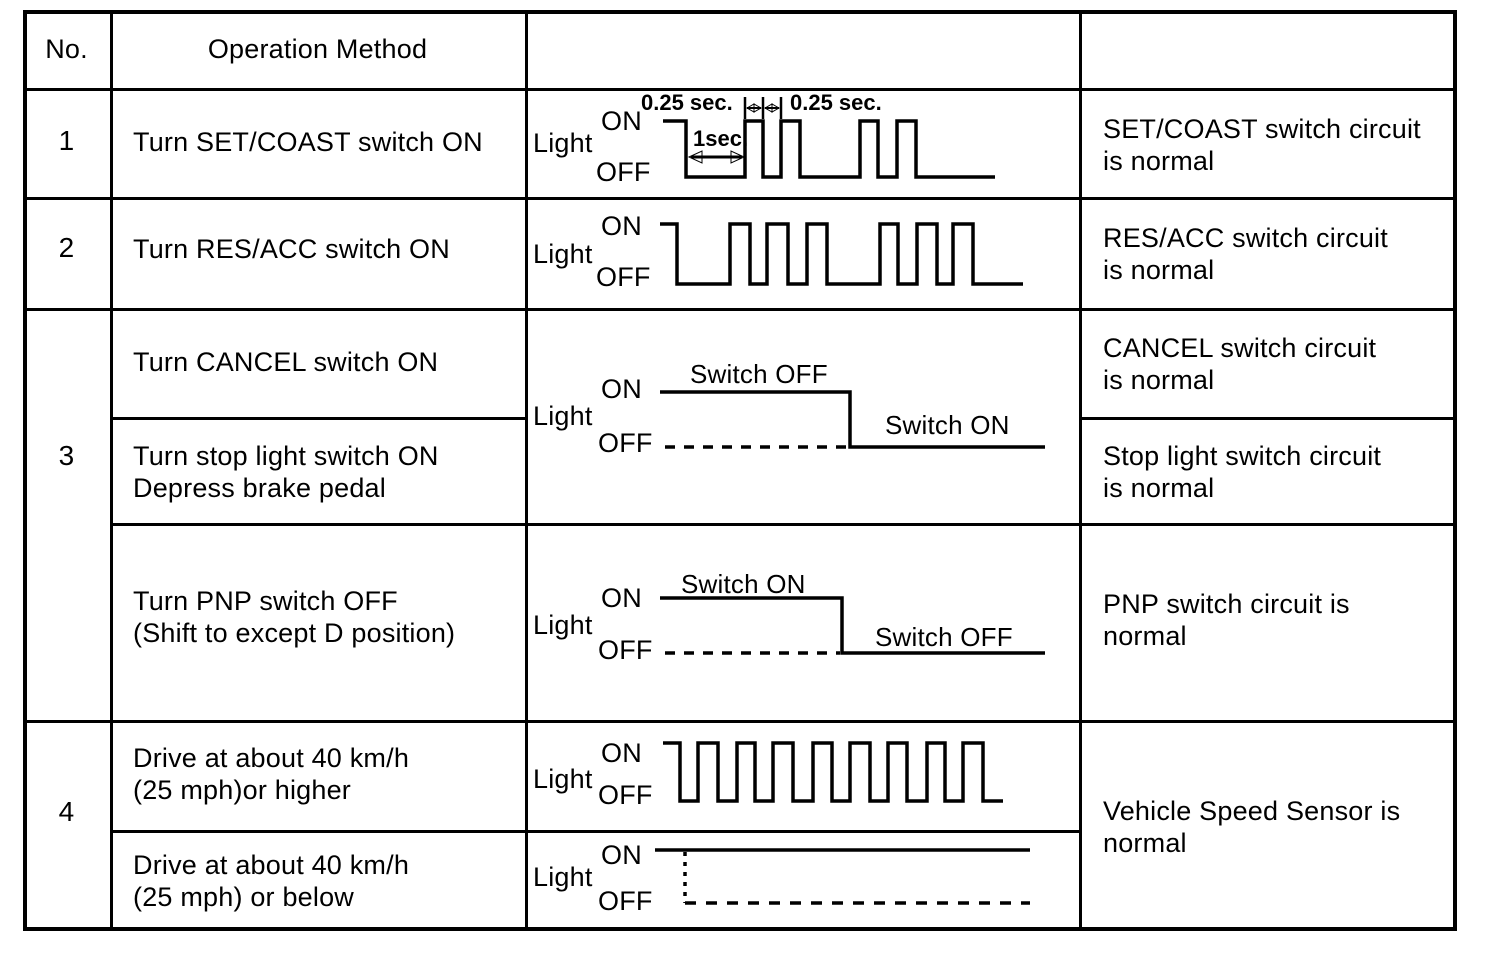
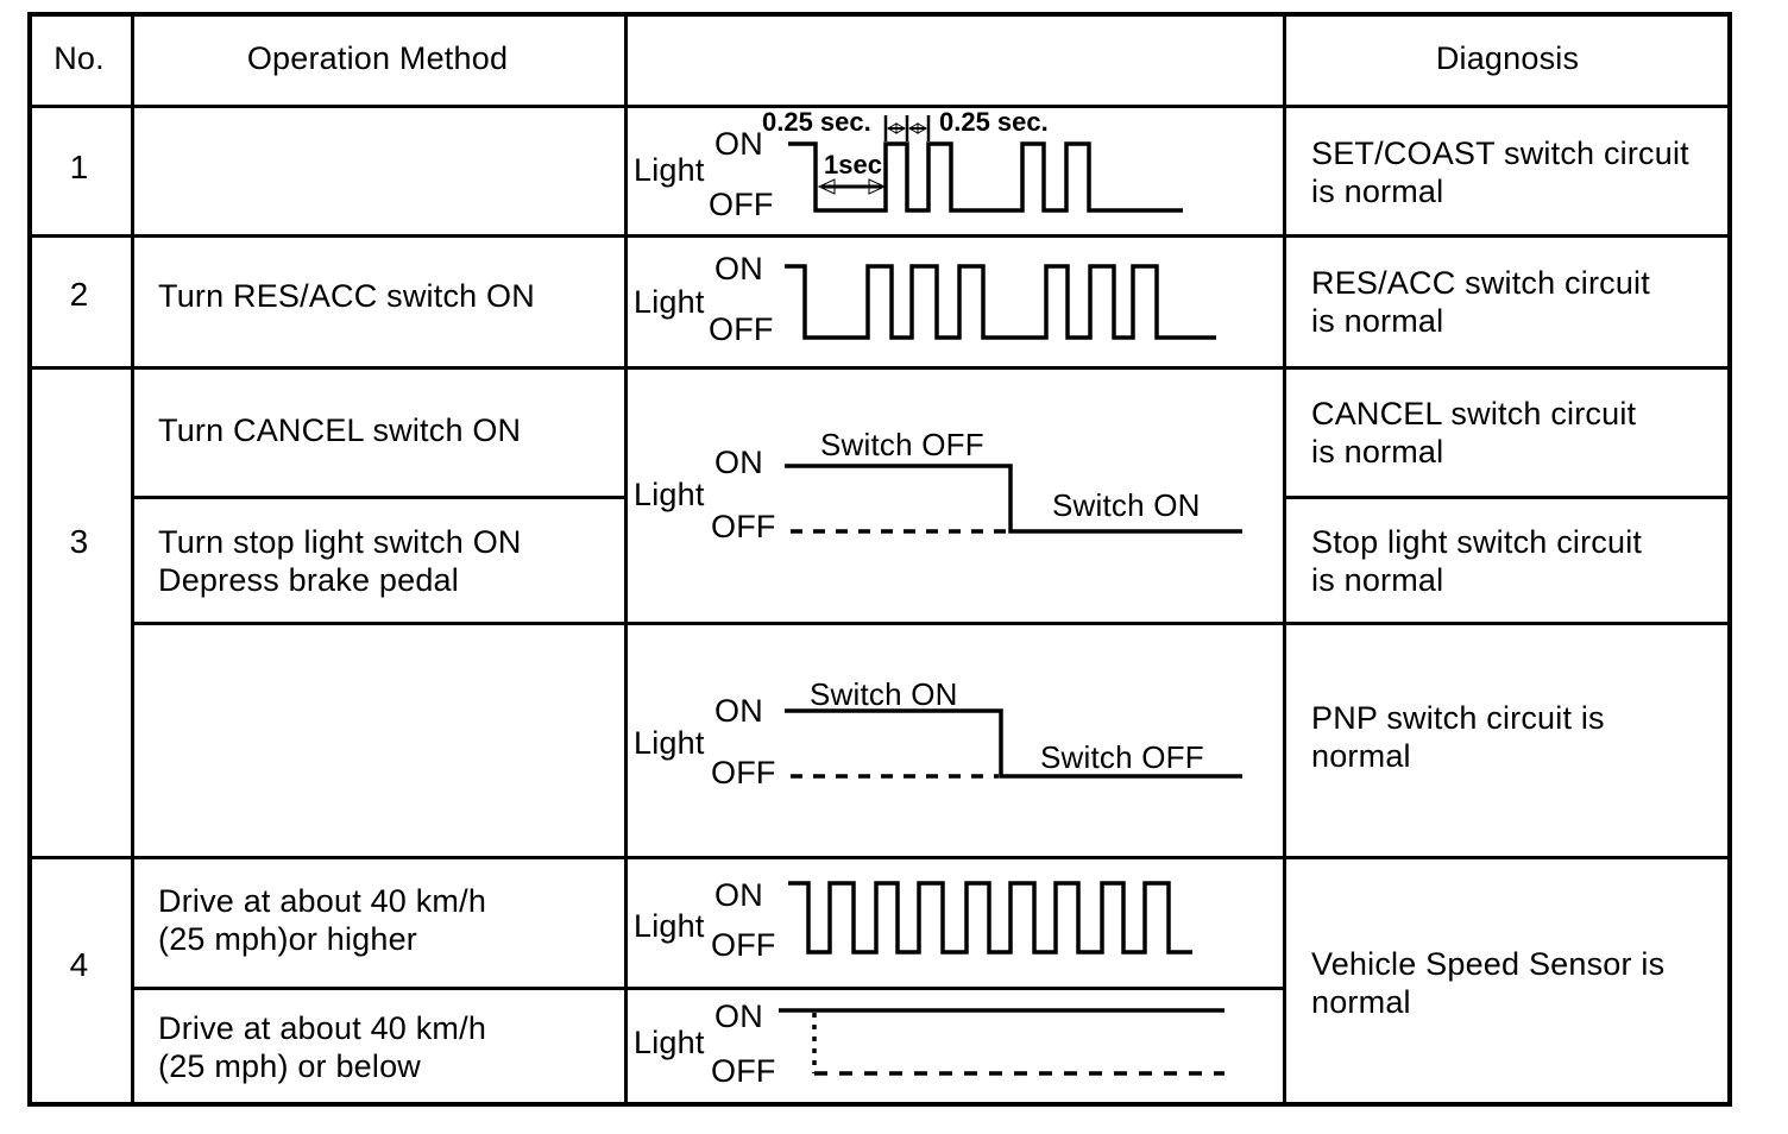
  No.
  Operation Method
+ Diagnosis
  1
  2
  3
  4
- Turn SET/COAST switch ON
  Turn RES/ACC switch ON
  Turn CANCEL switch ON
  Turn stop light switch ON
  Depress brake pedal
- Turn PNP switch OFF
- (Shift to except D position)
  Drive at about 40 km/h
  (25 mph)or higher
  Drive at about 40 km/h
  (25 mph) or below
  SET/COAST switch circuit
  is normal
  RES/ACC switch circuit
  is normal
  CANCEL switch circuit
  is normal
  Stop light switch circuit
  is normal
  PNP switch circuit is
  normal
  Vehicle Speed Sensor is
  normal
  Light
  ON
  OFF
  0.25 sec.
  0.25 sec.
  1sec
  Light
  ON
  OFF
  Light
  ON
  OFF
  Switch OFF
  Switch ON
  Light
  ON
  OFF
  Switch ON
  Switch OFF
  Light
  ON
  OFF
  Light
  ON
  OFF
